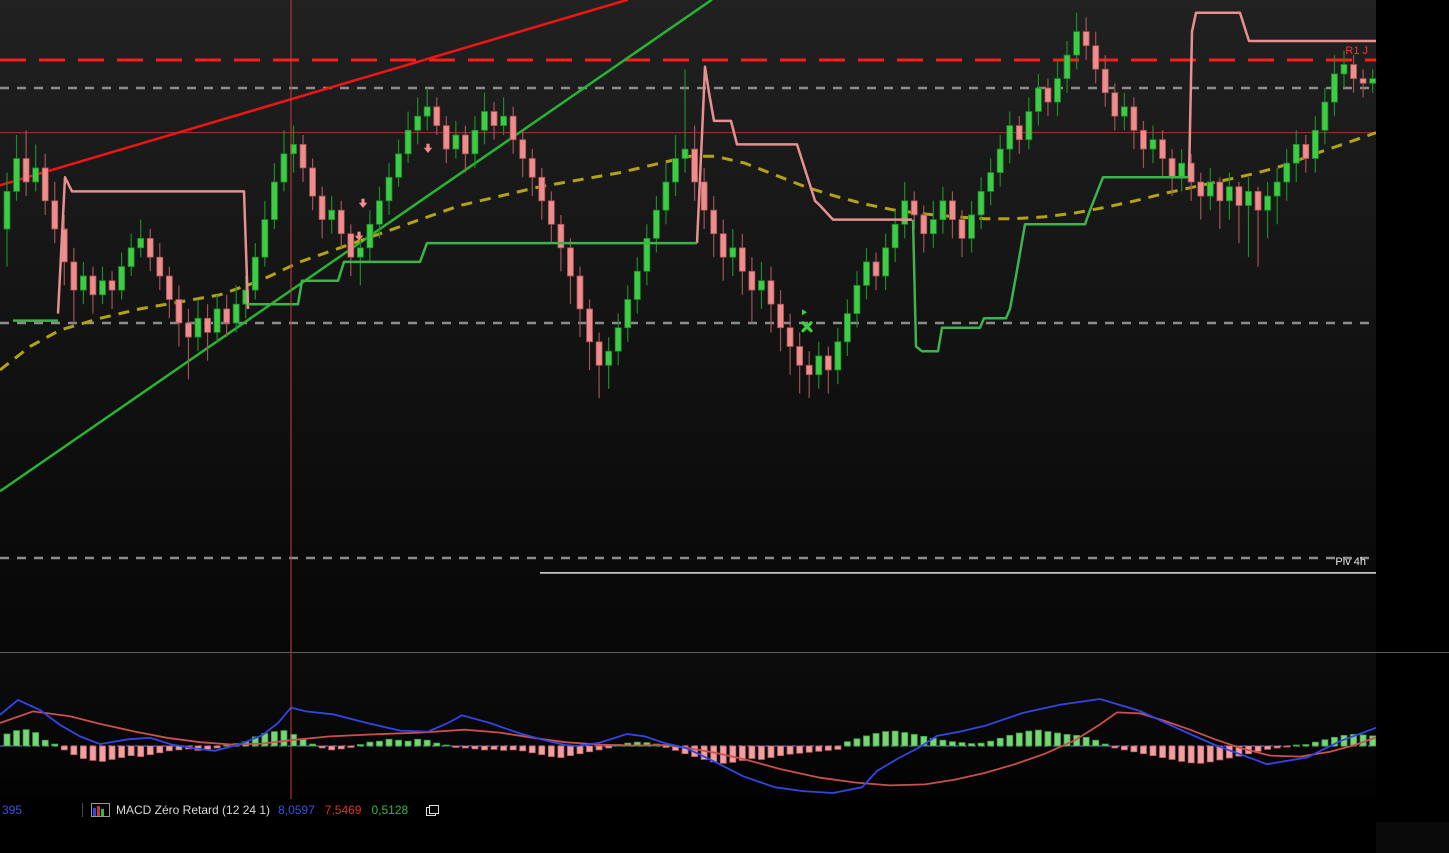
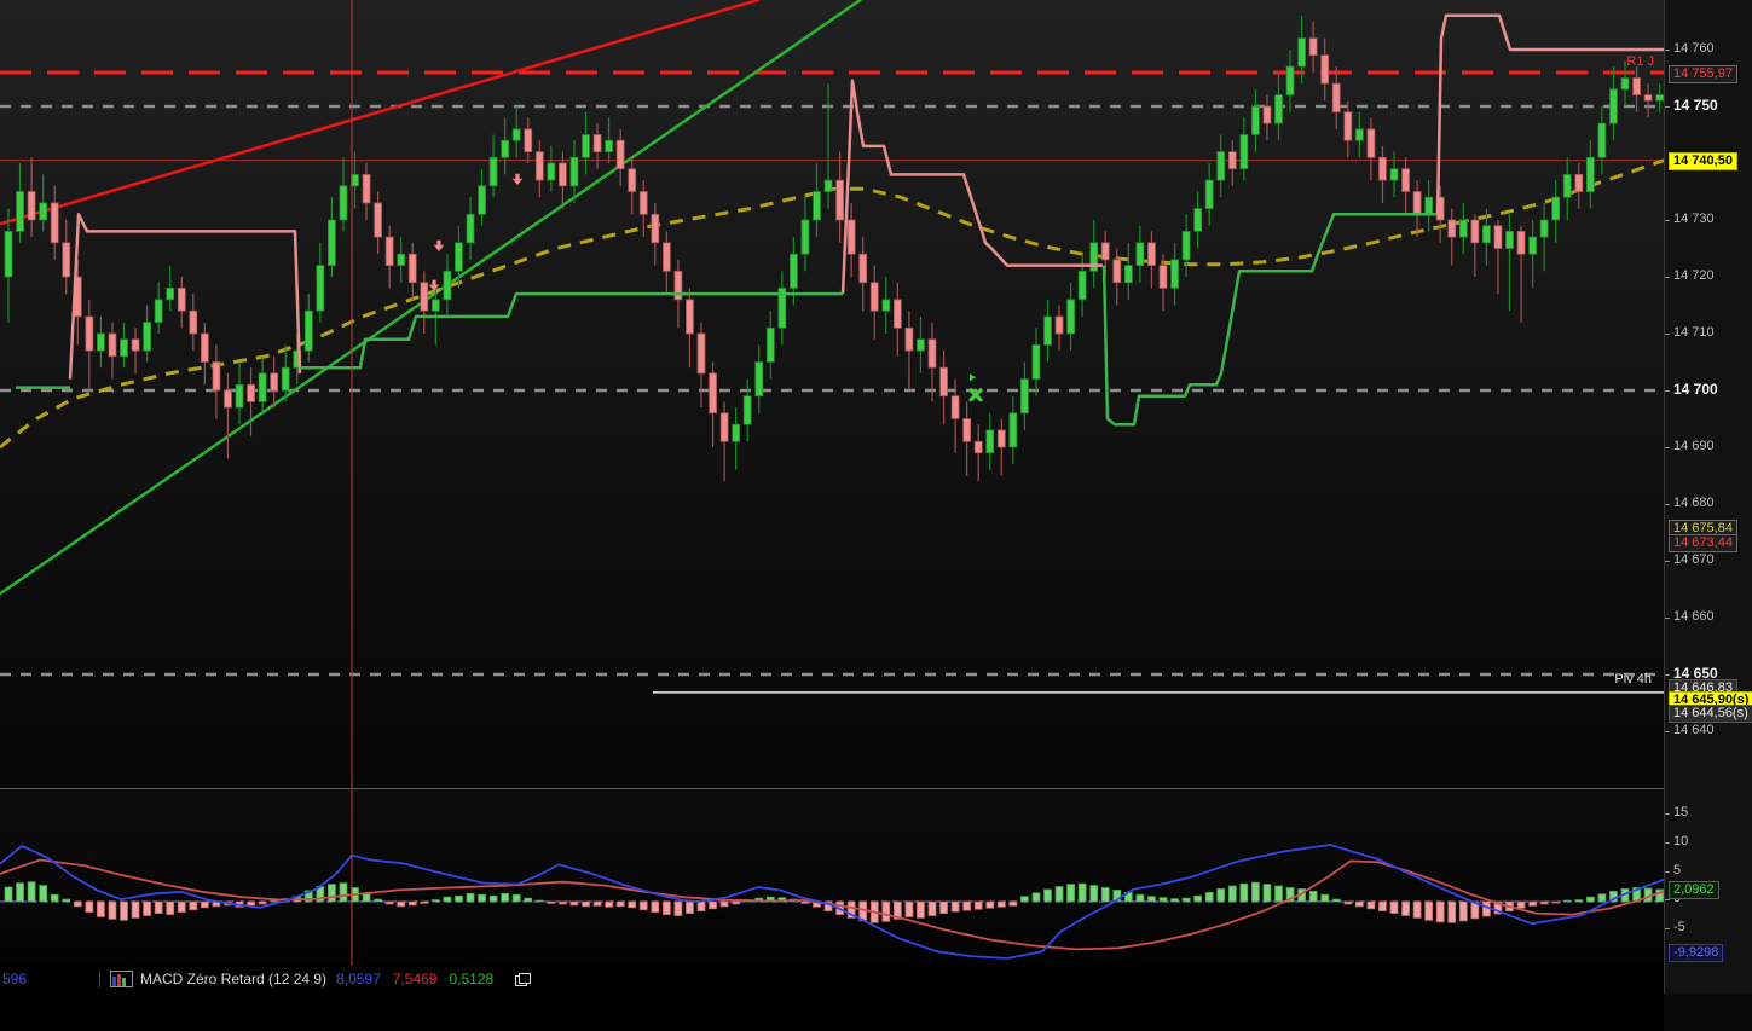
  R1 J
  Piv 4h
+ 14 760
+ 14 750
+ 14 730
+ 14 720
+ 14 710
+ 14 700
+ 14 690
+ 14 680
+ 14 670
+ 14 660
+ 14 650
+ 14 640
+ 15
+ 10
+ 5
+ -5
+ 14 755,97
+ 14 740,50
+ 14 675,84
+ 14 673,44
+ 14 646,83
+ 14 645,90(s)
+ 14 644,56(s)
+ 2,0962
+ -9,9298
- 395
+ 596
- MACD Zéro Retard (12 24 1)
+ MACD Zéro Retard (12 24 9)
  8,0597
  7,5469
  0,5128
